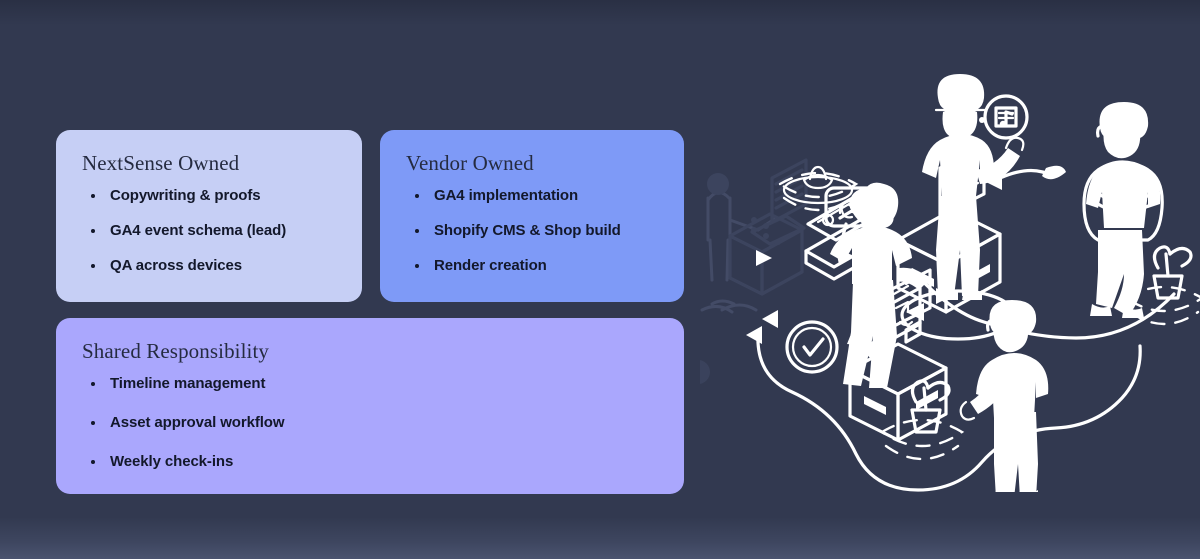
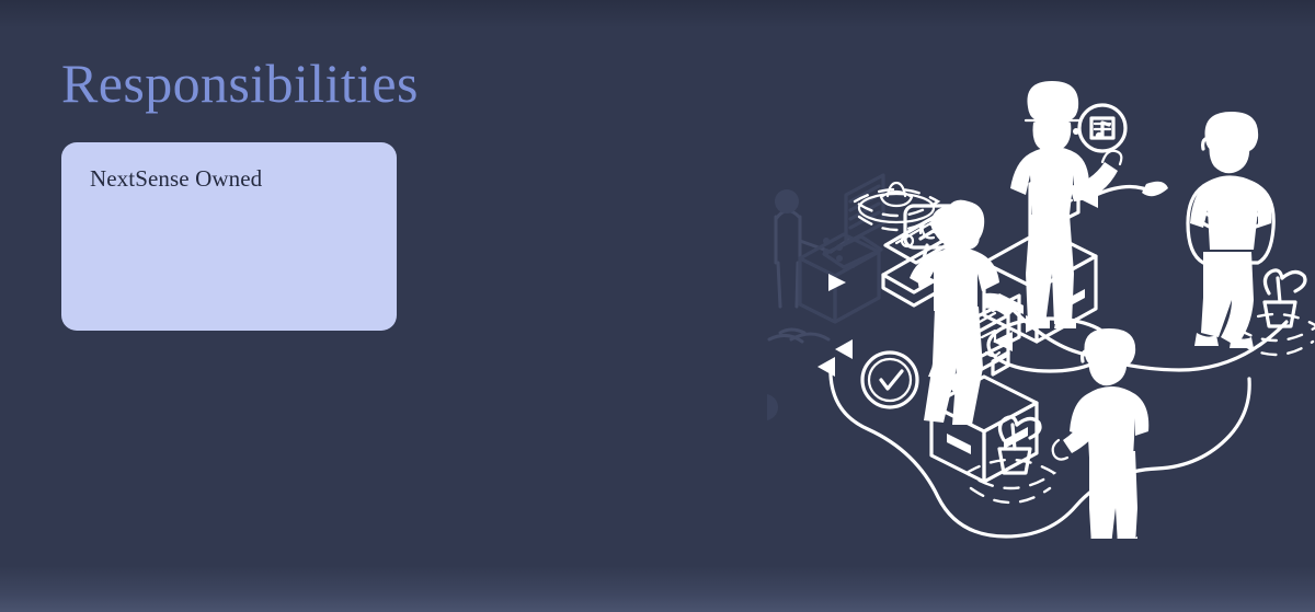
+ Responsibilities
  NextSense Owned
- Copywriting & proofs
- GA4 event schema (lead)
- QA across devices
- Vendor Owned
- GA4 implementation
- Shopify CMS & Shop build
- Render creation
- Shared Responsibility
- Timeline management
- Asset approval workflow
- Weekly check-ins
